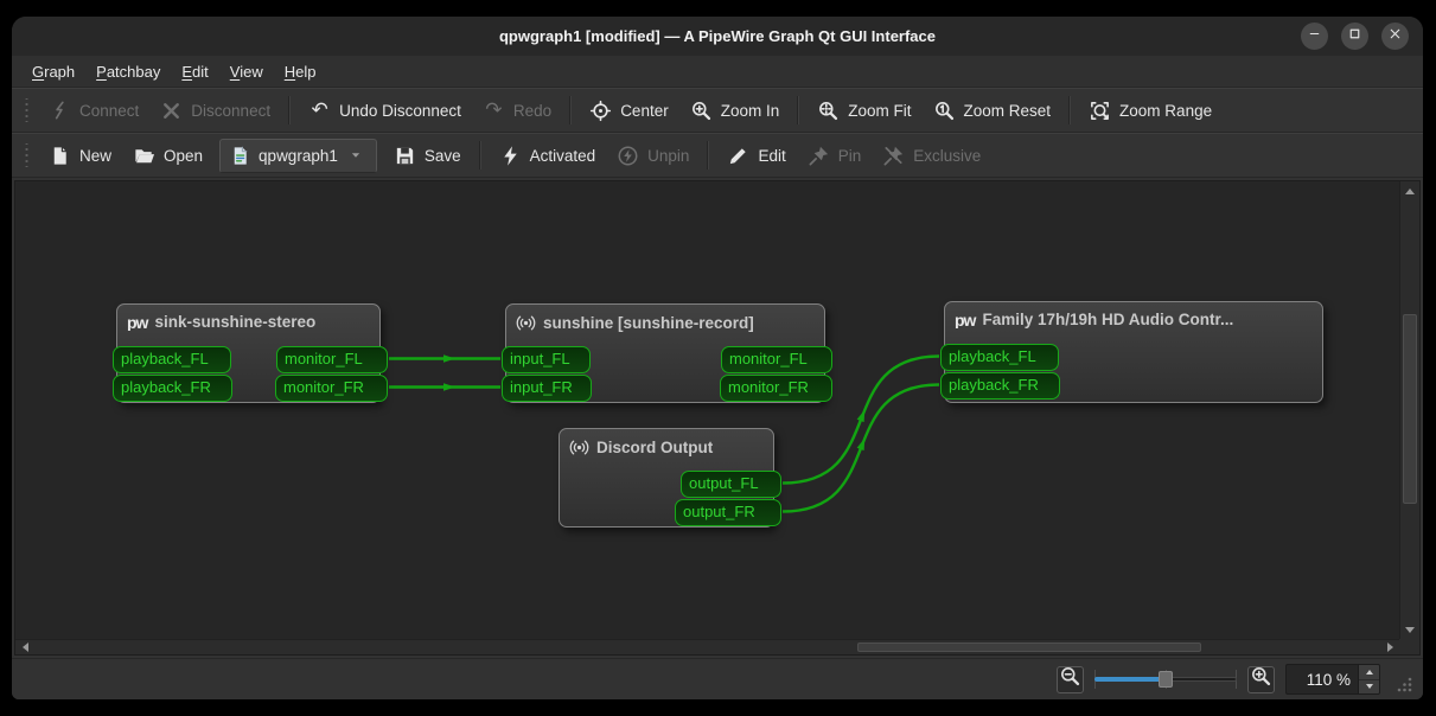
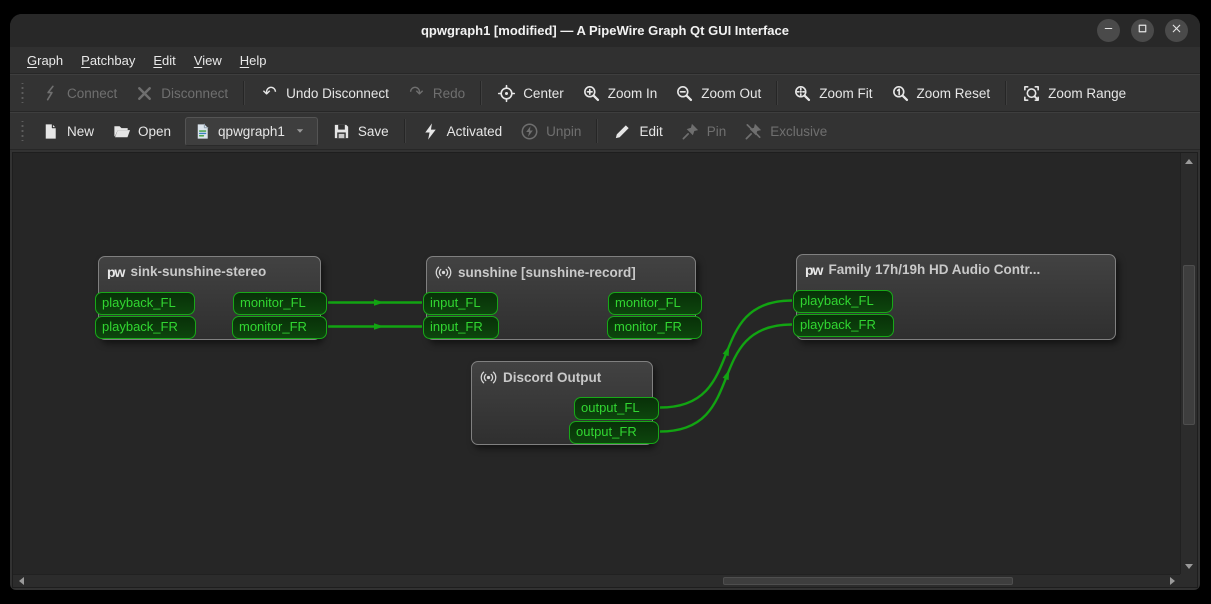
  qpwgraph1 [modified] — A PipeWire Graph Qt GUI Interface
  Graph
  Patchbay
  Edit
  View
  Help
  Connect
  Disconnect
  ↶
  Undo Disconnect
  ↷
  Redo
  Center
  Zoom In
+ Zoom Out
  Zoom Fit
  Zoom Reset
  Zoom Range
  New
  Open
  qpwgraph1
  Save
  Activated
  Unpin
  Edit
  Pin
  Exclusive
  pw
  sink-sunshine-stereo
  playback_FL
  playback_FR
  monitor_FL
  monitor_FR
  sunshine [sunshine-record]
  input_FL
  input_FR
  monitor_FL
  monitor_FR
  pw
  Family 17h/19h HD Audio Contr...
  playback_FL
  playback_FR
  Discord Output
  output_FL
  output_FR
- 110 %
